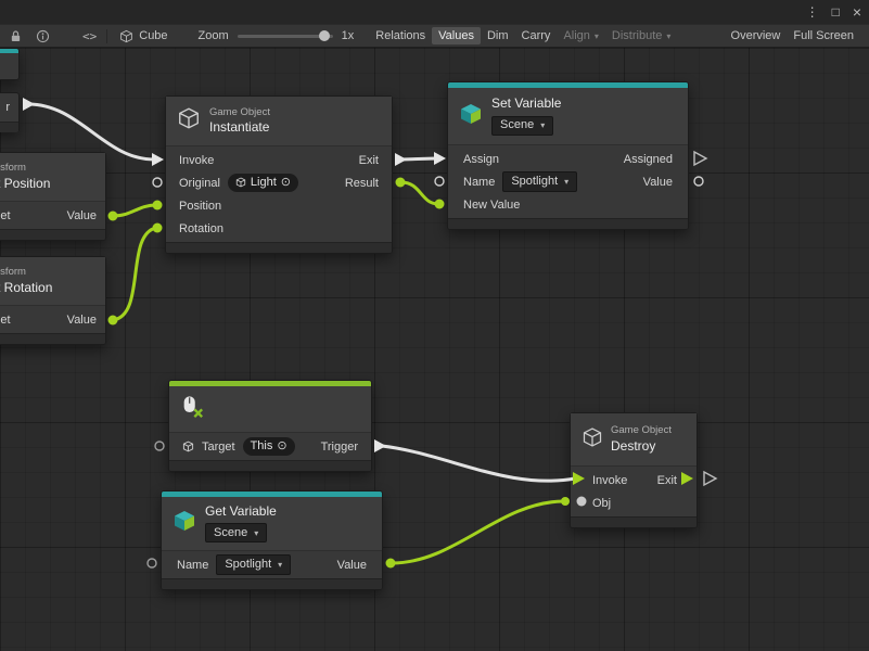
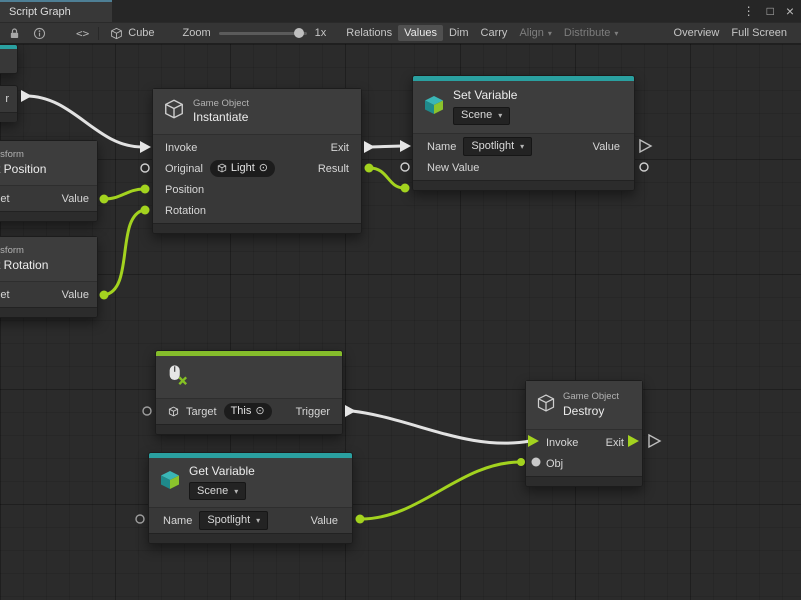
+ Script Graph
  ⋮
  □
  ×
  <>
  Cube
  Zoom
  1x
  Relations
  Values
  Dim
  Carry
  Align
  ▾
  Distribute
  ▾
  Overview
  Full Screen
  r
  Position
  Value
  Rotation
  Value
  Game Object
  Instantiate
  Invoke
  Exit
  Original
  Light
  ⊙
  Result
  Position
  Rotation
  Set Variable
  Scene
  ▾
- Assign
- Assigned
  Name
  Spotlight
  ▾
  Value
  New Value
  Target
  This
  ⊙
  Trigger
  Get Variable
  Scene
  ▾
  Name
  Spotlight
  ▾
  Value
  Game Object
  Destroy
  Invoke
  Exit
  Obj
